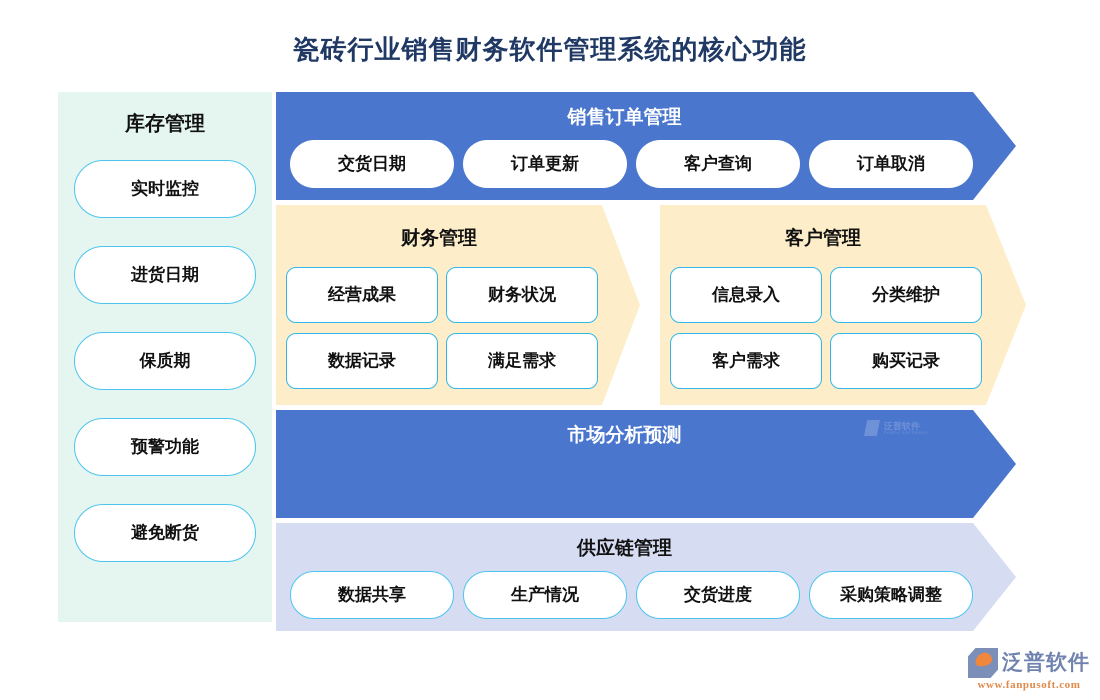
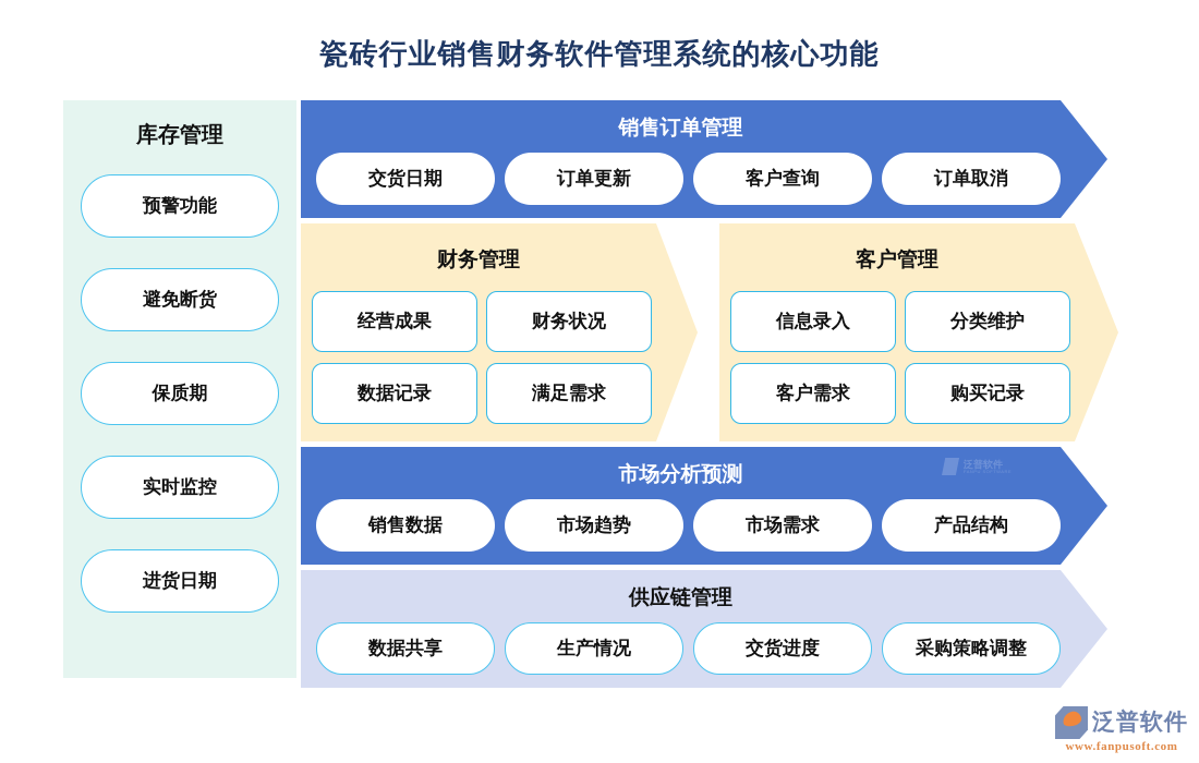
  瓷砖行业销售财务软件管理系统的核心功能
  库存管理
- 实时监控
+ 预警功能
- 进货日期
+ 避免断货
  保质期
- 预警功能
+ 实时监控
- 避免断货
+ 进货日期
  销售订单管理
  交货日期
  订单更新
  客户查询
  订单取消
  财务管理
  经营成果
  财务状况
  数据记录
  满足需求
  客户管理
  信息录入
  分类维护
  客户需求
  购买记录
  市场分析预测
  泛普软件
+ 销售数据
+ 市场趋势
+ 市场需求
+ 产品结构
  供应链管理
  数据共享
  生产情况
  交货进度
  采购策略调整
  泛普软件
  www.fanpusoft.com
